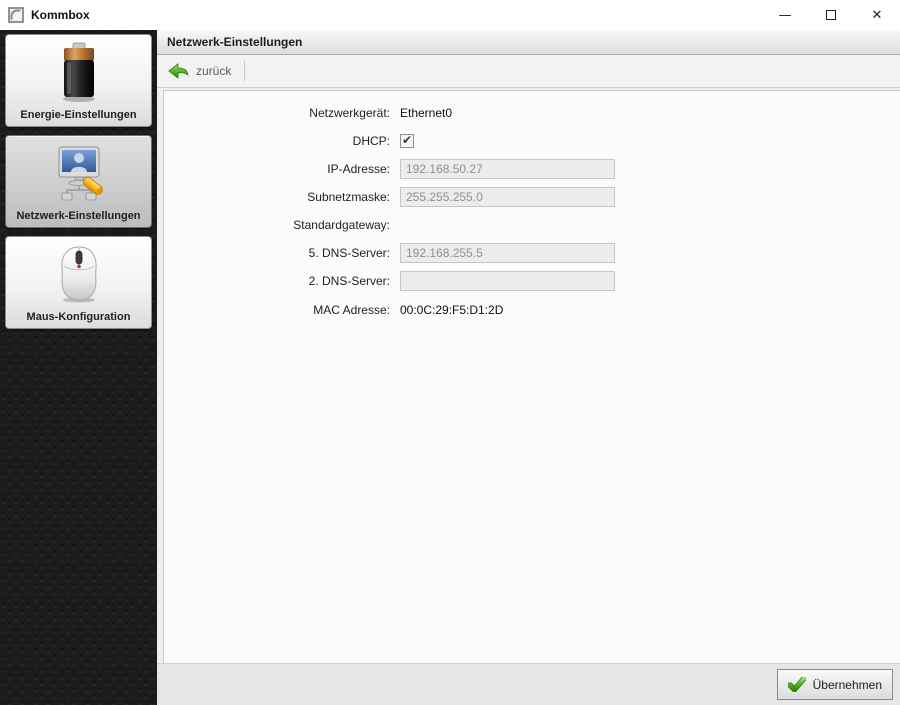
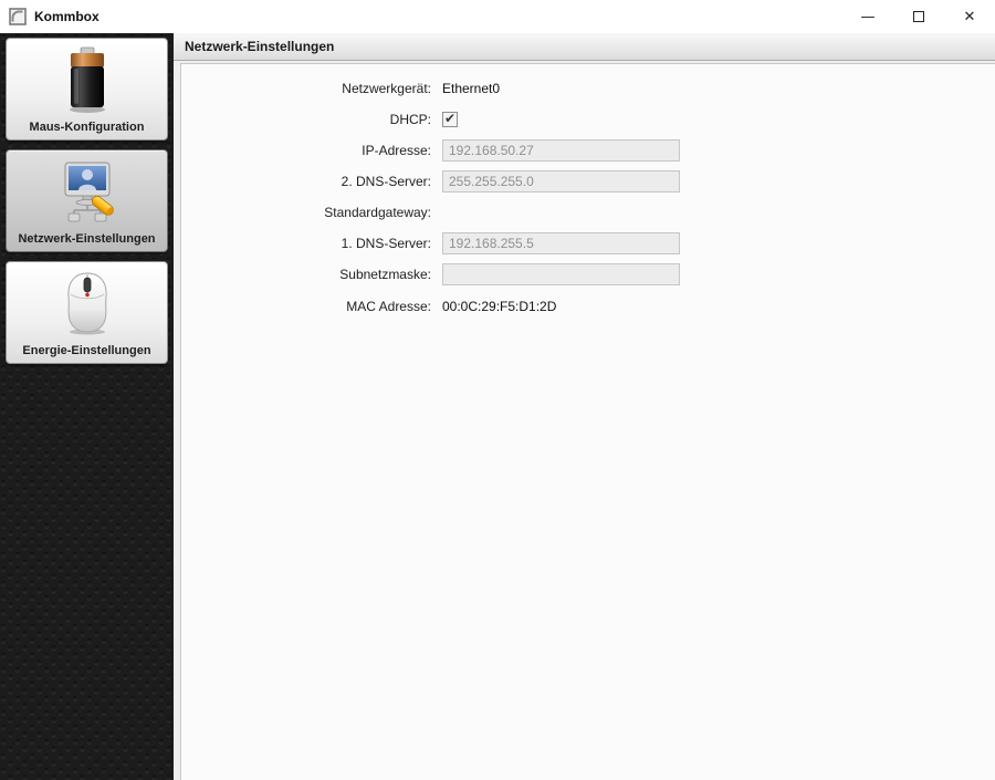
  Kommbox
  —
  ✕
- Energie-Einstellungen
+ Maus-Konfiguration
  Netzwerk-Einstellungen
- Maus-Konfiguration
+ Energie-Einstellungen
  Netzwerk-Einstellungen
- zurück
  Netzwerkgerät:
  Ethernet0
  DHCP:
  IP-Adresse:
  192.168.50.27
- Subnetzmaske:
+ 2. DNS-Server:
  255.255.255.0
  Standardgateway:
- 5. DNS-Server:
+ 1. DNS-Server:
  192.168.255.5
- 2. DNS-Server:
+ Subnetzmaske:
  MAC Adresse:
  00:0C:29:F5:D1:2D
- Übernehmen
